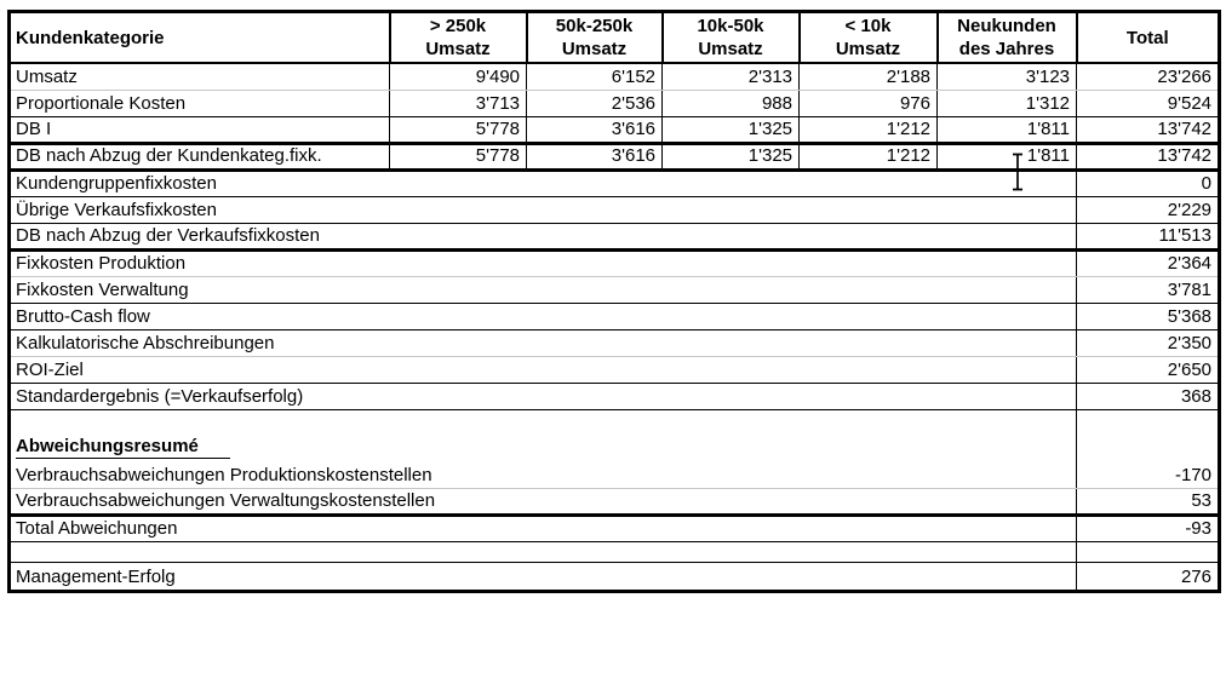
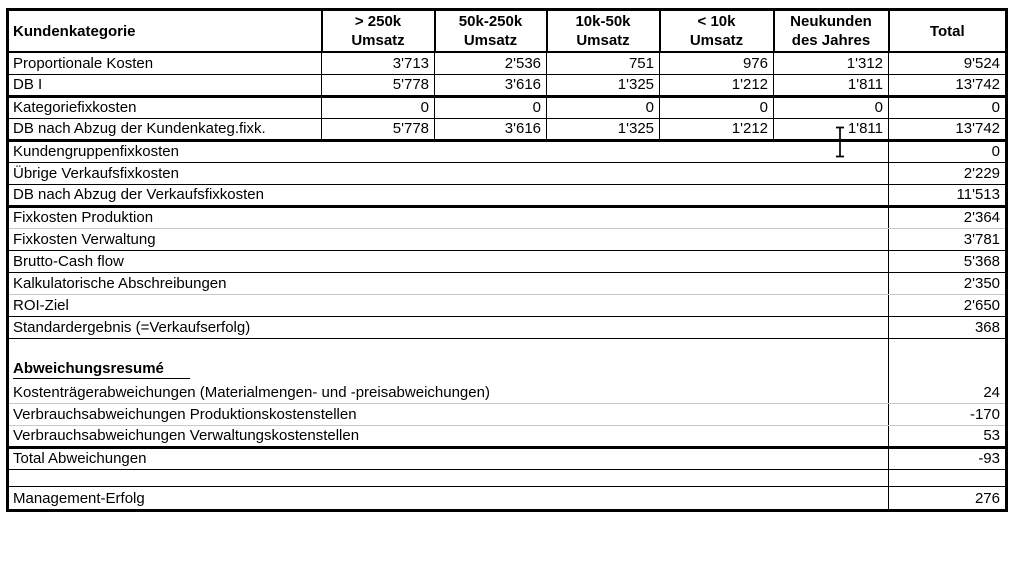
  Kundenkategorie	> 250k Umsatz	50k-250k Umsatz	10k-50k Umsatz	< 10k Umsatz	Neukunden des Jahres	Total
- Umsatz	9'490	6'152	2'313	2'188	3'123	23'266
- Proportionale Kosten	3'713	2'536	988	976	1'312	9'524
+ Proportionale Kosten	3'713	2'536	751	976	1'312	9'524
  DB I	5'778	3'616	1'325	1'212	1'811	13'742
+ Kategoriefixkosten	0	0	0	0	0	0
  DB nach Abzug der Kundenkateg.fixk.	5'778	3'616	1'325	1'212	1'811	13'742
  Kundengruppenfixkosten	0
  Übrige Verkaufsfixkosten	2'229
  DB nach Abzug der Verkaufsfixkosten	11'513
  Fixkosten Produktion	2'364
  Fixkosten Verwaltung	3'781
  Brutto-Cash flow	5'368
  Kalkulatorische Abschreibungen	2'350
  ROI-Ziel	2'650
  Standardergebnis (=Verkaufserfolg)	368
  Abweichungsresumé
+ Kostenträgerabweichungen (Materialmengen- und -preisabweichungen)	24
  Verbrauchsabweichungen Produktionskostenstellen	-170
  Verbrauchsabweichungen Verwaltungskostenstellen	53
  Total Abweichungen	-93
  Management-Erfolg	276
